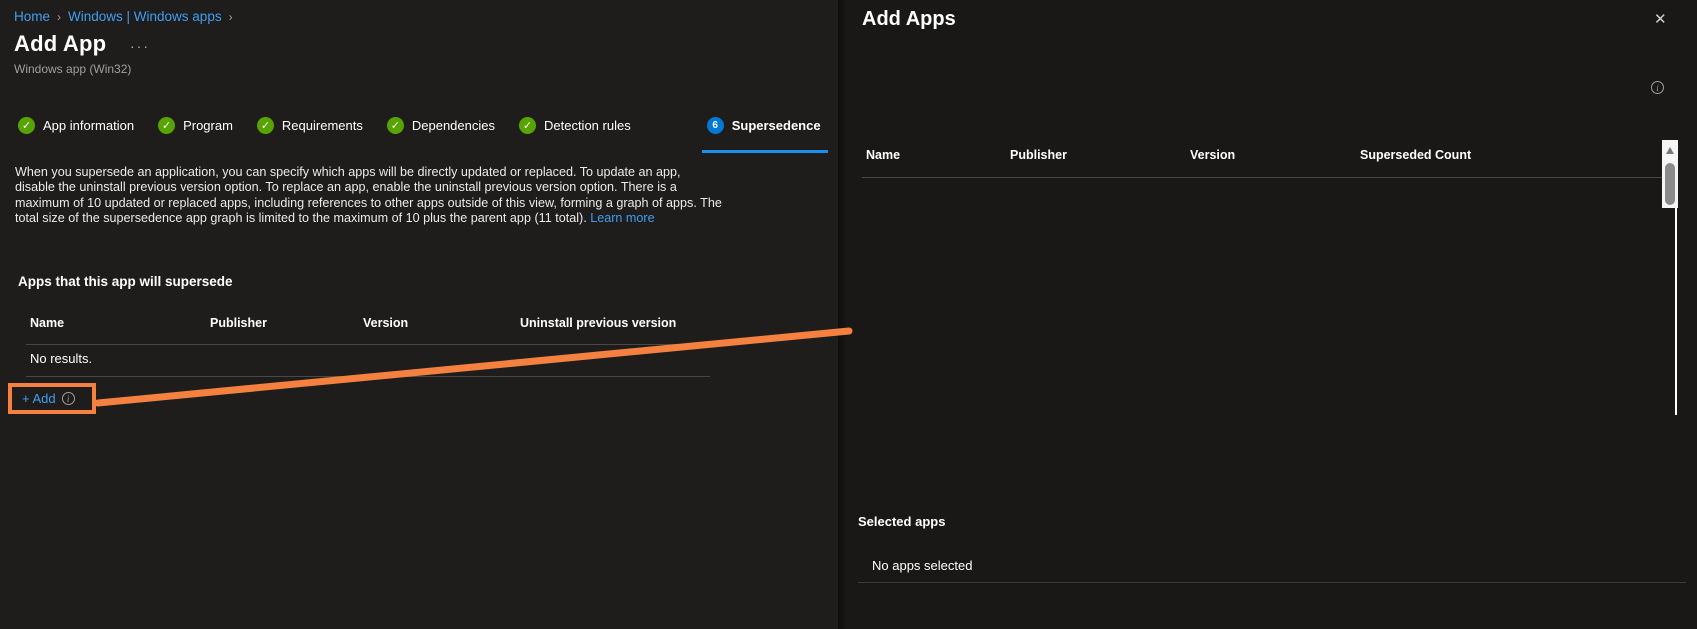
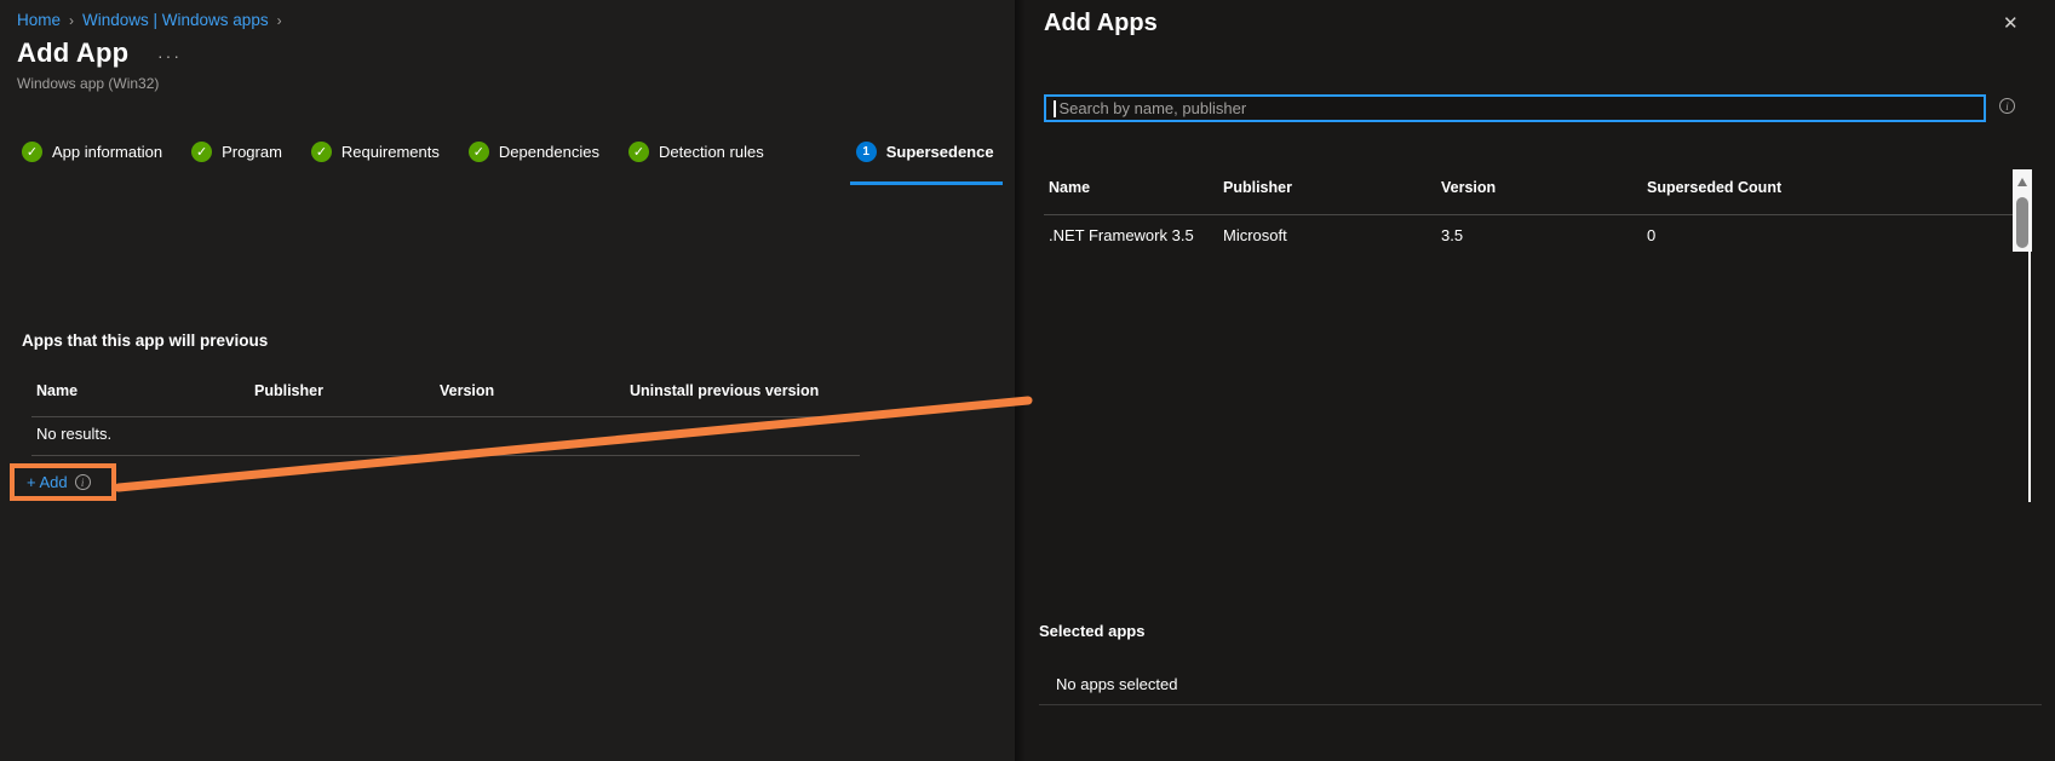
  Home
  ›
  Windows | Windows apps
  ›
  Add App
  ···
  Windows app (Win32)
  ✓
  App information
  ✓
  Program
  ✓
  Requirements
  ✓
  Dependencies
  ✓
  Detection rules
- 6
+ 1
  Supersedence
- When you supersede an application, you can specify which apps will be directly updated or replaced. To update an app, disable the uninstall previous version option. To replace an app, enable the uninstall previous version option. There is a maximum of 10 updated or replaced apps, including references to other apps outside of this view, forming a graph of apps. The total size of the supersedence app graph is limited to the maximum of 10 plus the parent app (11 total). Learn more
- Apps that this app will supersede
+ Apps that this app will previous
  Name
  Publisher
  Version
  Uninstall previous version
  No results.
  + Add
  i
  Add Apps
  ✕
+ Search by name, publisher
  i
  Name
  Publisher
  Version
  Superseded Count
+ .NET Framework 3.5
+ Microsoft
+ 3.5
+ 0
  Selected apps
  No apps selected
